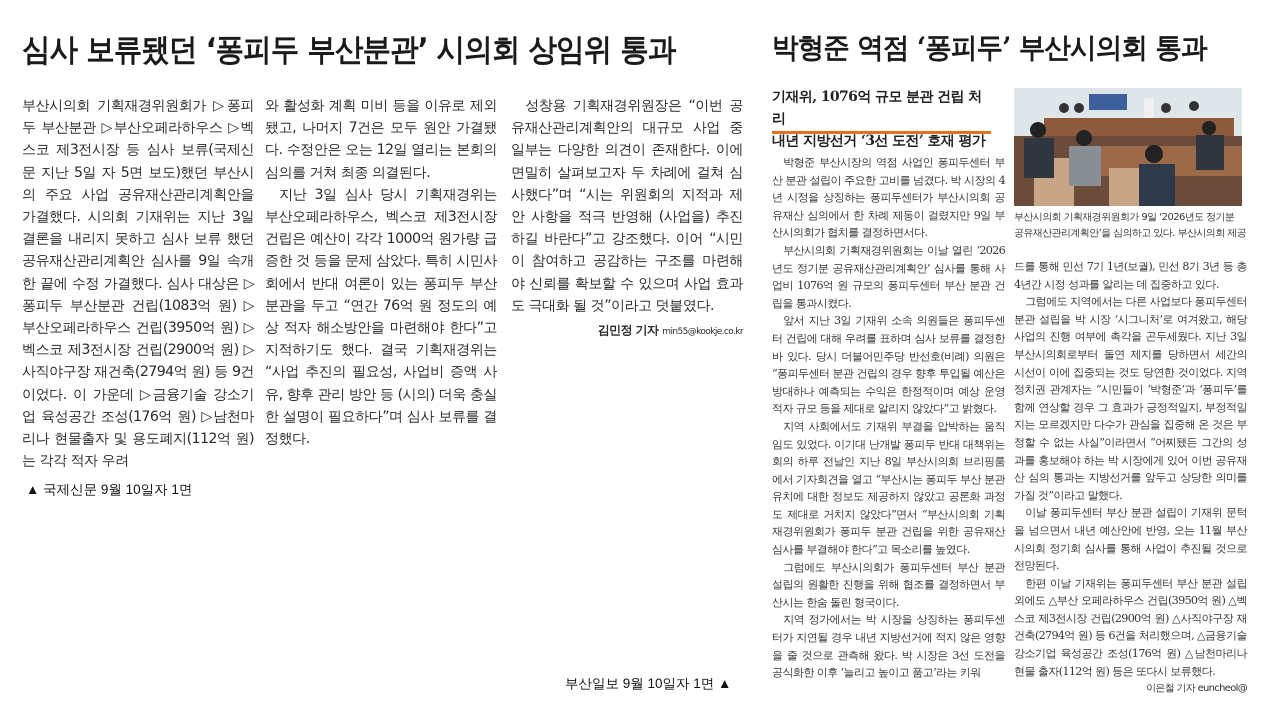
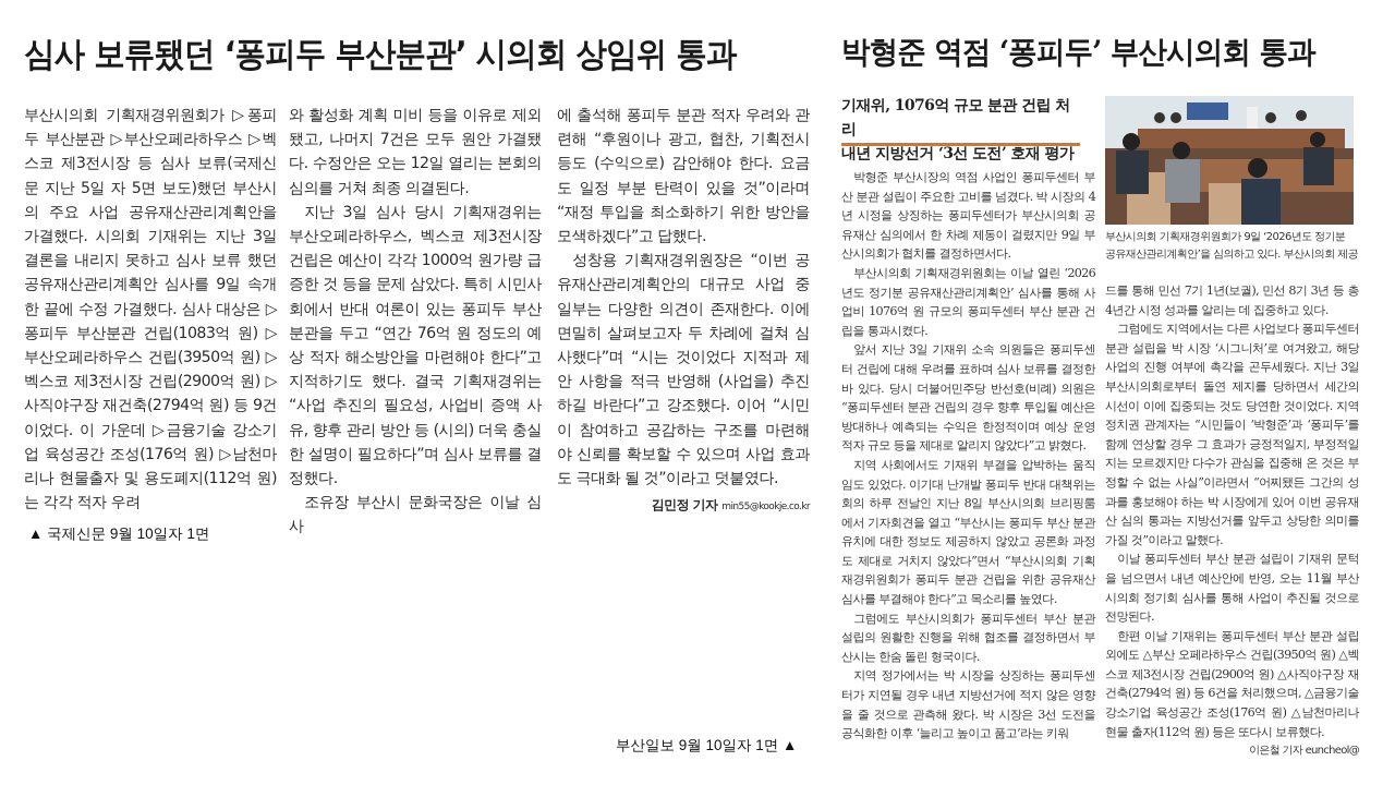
  심사 보류됐던 ‘퐁피두 부산분관’ 시의회 상임위 통과
  부산시의회 기획재경위원회가 ▷퐁피두 부산분관 ▷부산오페라하우스 ▷벡스코 제3전시장 등 심사 보류(국제신문 지난 5일 자 5면 보도)했던 부산시의 주요 사업 공유재산관리계획안을 가결했다. 시의회 기재위는 지난 3일 결론을 내리지 못하고 심사 보류 했던 공유재산관리계획안 심사를 9일 속개한 끝에 수정 가결했다. 심사 대상은 ▷퐁피두 부산분관 건립(1083억 원) ▷부산오페라하우스 건립(3950억 원) ▷벡스코 제3전시장 건립(2900억 원) ▷사직야구장 재건축(2794억 원) 등 9건이었다. 이 가운데 ▷금융기술 강소기업 육성공간 조성(176억 원) ▷남천마리나 현물출자 및 용도폐지(112억 원)는 각각 적자 우려
  와 활성화 계획 미비 등을 이유로 제외됐고, 나머지 7건은 모두 원안 가결됐다. 수정안은 오는 12일 열리는 본회의 심의를 거쳐 최종 의결된다.
  지난 3일 심사 당시 기획재경위는 부산오페라하우스, 벡스코 제3전시장 건립은 예산이 각각 1000억 원가량 급증한 것 등을 문제 삼았다. 특히 시민사회에서 반대 여론이 있는 퐁피두 부산분관을 두고 “연간 76억 원 정도의 예상 적자 해소방안을 마련해야 한다”고 지적하기도 했다. 결국 기획재경위는 “사업 추진의 필요성, 사업비 증액 사유, 향후 관리 방안 등 (시의) 더욱 충실한 설명이 필요하다”며 심사 보류를 결정했다.
+ 조유장 부산시 문화국장은 이날 심사
+ 에 출석해 퐁피두 분관 적자 우려와 관련해 “후원이나 광고, 협찬, 기획전시 등도 (수익으로) 감안해야 한다. 요금도 일정 부분 탄력이 있을 것”이라며 “재정 투입을 최소화하기 위한 방안을 모색하겠다”고 답했다.
- 성창용 기획재경위원장은 “이번 공유재산관리계획안의 대규모 사업 중 일부는 다양한 의견이 존재한다. 이에 면밀히 살펴보고자 두 차례에 걸쳐 심사했다”며 “시는 위원회의 지적과 제안 사항을 적극 반영해 (사업을) 추진하길 바란다”고 강조했다. 이어 “시민이 참여하고 공감하는 구조를 마련해야 신뢰를 확보할 수 있으며 사업 효과도 극대화 될 것”이라고 덧붙였다.
+ 성창용 기획재경위원장은 “이번 공유재산관리계획안의 대규모 사업 중 일부는 다양한 의견이 존재한다. 이에 면밀히 살펴보고자 두 차례에 걸쳐 심사했다”며 “시는 것이었다 지적과 제안 사항을 적극 반영해 (사업을) 추진하길 바란다”고 강조했다. 이어 “시민이 참여하고 공감하는 구조를 마련해야 신뢰를 확보할 수 있으며 사업 효과도 극대화 될 것”이라고 덧붙였다.
  김민정 기자 min55@kookje.co.kr
  ▲ 국제신문 9월 10일자 1면
  박형준 역점 ‘퐁피두’ 부산시의회 통과
  기재위, 1076억 규모 분관 건립 처리
  내년 지방선거 ‘3선 도전’ 호재 평가
  부산시의회 기획재경위원회가 9일 ‘2026년도 정기분 공유재산관리계획안’을 심의하고 있다.
  부산시의회 제공
  박형준 부산시장의 역점 사업인 퐁피두센터 부산 분관 설립이 주요한 고비를 넘겼다. 박 시장의 4년 시정을 상징하는 퐁피두센터가 부산시의회 공유재산 심의에서 한 차례 제동이 걸렸지만 9일 부산시의회가 협치를 결정하면서다.
  부산시의회 기획재경위원회는 이날 열린 ‘2026년도 정기분 공유재산관리계획안’ 심사를 통해 사업비 1076억 원 규모의 퐁피두센터 부산 분관 건립을 통과시켰다.
  앞서 지난 3일 기재위 소속 의원들은 퐁피두센터 건립에 대해 우려를 표하며 심사 보류를 결정한 바 있다. 당시 더불어민주당 반선호(비례) 의원은 “퐁피두센터 분관 건립의 경우 향후 투입될 예산은 방대하나 예측되는 수익은 한정적이며 예상 운영 적자 규모 등을 제대로 알리지 않았다”고 밝혔다.
  지역 사회에서도 기재위 부결을 압박하는 움직임도 있었다. 이기대 난개발 퐁피두 반대 대책위는 회의 하루 전날인 지난 8일 부산시의회 브리핑룸에서 기자회견을 열고 “부산시는 퐁피두 부산 분관 유치에 대한 정보도 제공하지 않았고 공론화 과정도 제대로 거치지 않았다”면서 “부산시의회 기획재경위원회가 퐁피두 분관 건립을 위한 공유재산 심사를 부결해야 한다”고 목소리를 높였다.
  그럼에도 부산시의회가 퐁피두센터 부산 분관 설립의 원활한 진행을 위해 협조를 결정하면서 부산시는 한숨 돌린 형국이다.
  지역 정가에서는 박 시장을 상징하는 퐁피두센터가 지연될 경우 내년 지방선거에 적지 않은 영향을 줄 것으로 관측해 왔다. 박 시장은 3선 도전을 공식화한 이후 ‘늘리고 높이고 품고’라는 키워
  드를 통해 민선 7기 1년(보궐), 민선 8기 3년 등 총 4년간 시정 성과를 알리는 데 집중하고 있다.
  그럼에도 지역에서는 다른 사업보다 퐁피두센터 분관 설립을 박 시장 ‘시그니처’로 여겨왔고, 해당 사업의 진행 여부에 촉각을 곤두세웠다. 지난 3일 부산시의회로부터 돌연 제지를 당하면서 세간의 시선이 이에 집중되는 것도 당연한 것이었다. 지역 정치권 관계자는 “시민들이 ‘박형준’과 ‘퐁피두’를 함께 연상할 경우 그 효과가 긍정적일지, 부정적일지는 모르겠지만 다수가 관심을 집중해 온 것은 부정할 수 없는 사실”이라면서 “어찌됐든 그간의 성과를 홍보해야 하는 박 시장에게 있어 이번 공유재산 심의 통과는 지방선거를 앞두고 상당한 의미를 가질 것”이라고 말했다.
  이날 퐁피두센터 부산 분관 설립이 기재위 문턱을 넘으면서 내년 예산안에 반영, 오는 11월 부산시의회 정기회 심사를 통해 사업이 추진될 것으로 전망된다.
  한편 이날 기재위는 퐁피두센터 부산 분관 설립 외에도 △부산 오페라하우스 건립(3950억 원) △벡스코 제3전시장 건립(2900억 원) △사직야구장 재건축(2794억 원) 등 6건을 처리했으며, △금융기술 강소기업 육성공간 조성(176억 원) △남천마리나 현물 출자(112억 원) 등은 또다시 보류했다.
  이은철 기자 euncheol@
  부산일보 9월 10일자 1면 ▲
